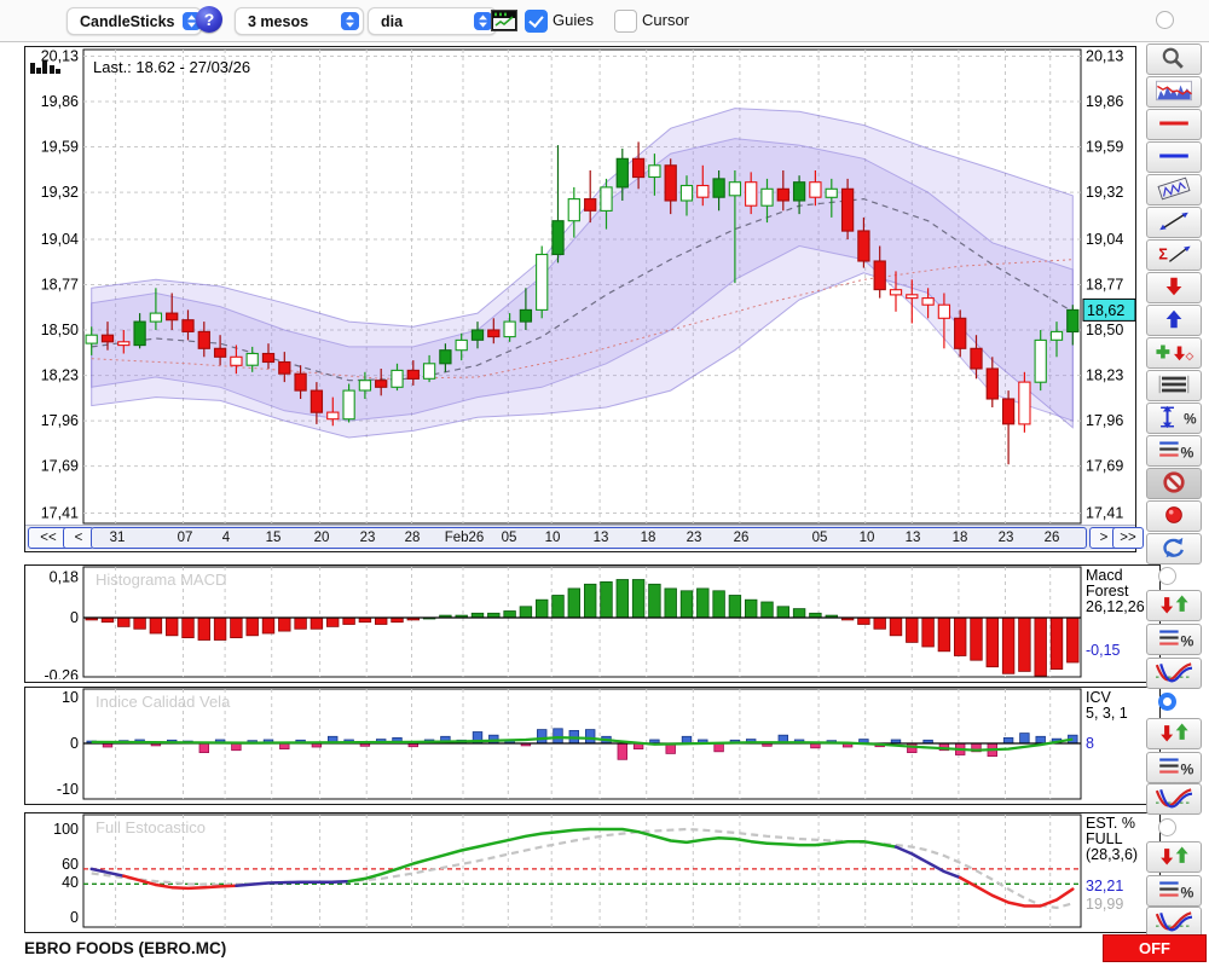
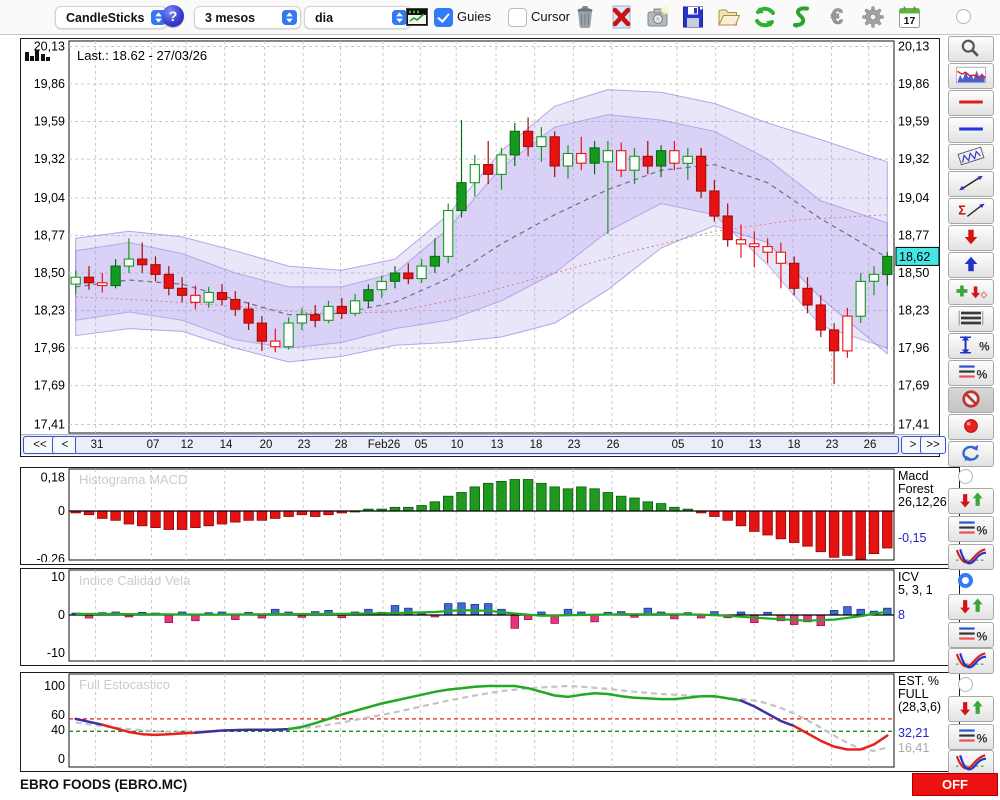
  CandleSticks
  ?
  3 mesos
  dia
  Guies
  Cursor
+ €
+ 17
  20,13
  20,13
  19,86
  19,86
  19,59
  19,59
  19,32
  19,32
  19,04
  19,04
  18,77
  18,77
  18,50
  18,50
  18,23
  18,23
  17,96
  17,96
  17,69
  17,69
  17,41
  17,41
  18,62
  Last.: 18.62 - 27/03/26
  <<
  <
  31
  07
- 4
+ 12
- 15
+ 14
  20
  23
  28
  Feb26
  05
  10
  13
  18
  23
  26
  05
  10
  13
  18
  23
  26
  >
  >>
  Histograma MACD
  0,18
  0
  -0,26
  Macd
  Forest
  26,12,26
  -0,15
  Indice Calidad Vela
  10
  0
  -10
  ICV
  5, 3, 1
  8
  Full Estocastico
  100
  60
  40
  0
  EST. %
  FULL
  (28,3,6)
  32,21
- 19,99
+ 16,41
  Σ
  %
  %
  %
  %
  %
  EBRO FOODS (EBRO.MC)
  OFF
